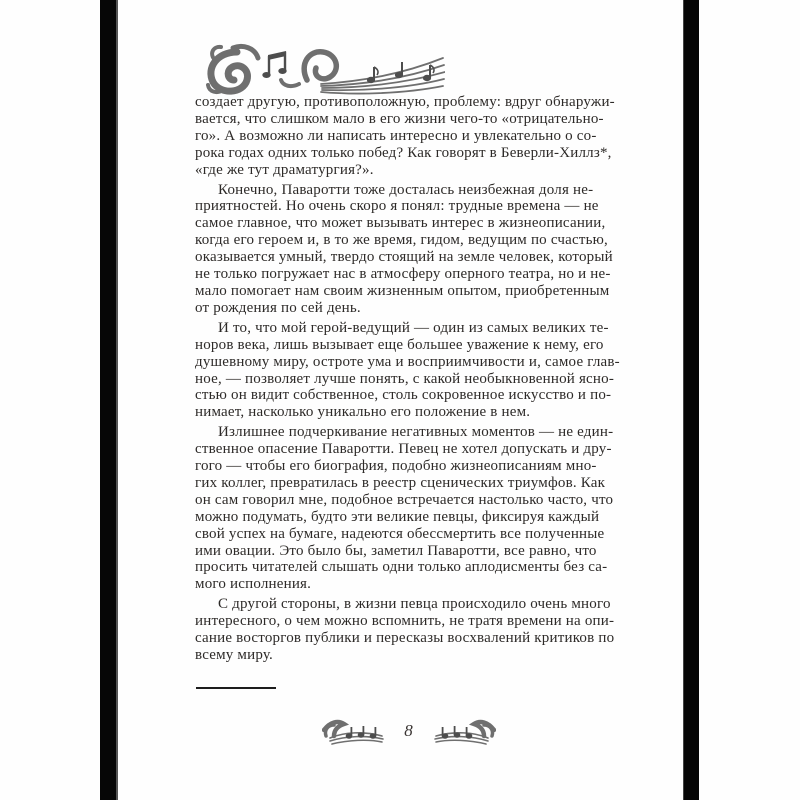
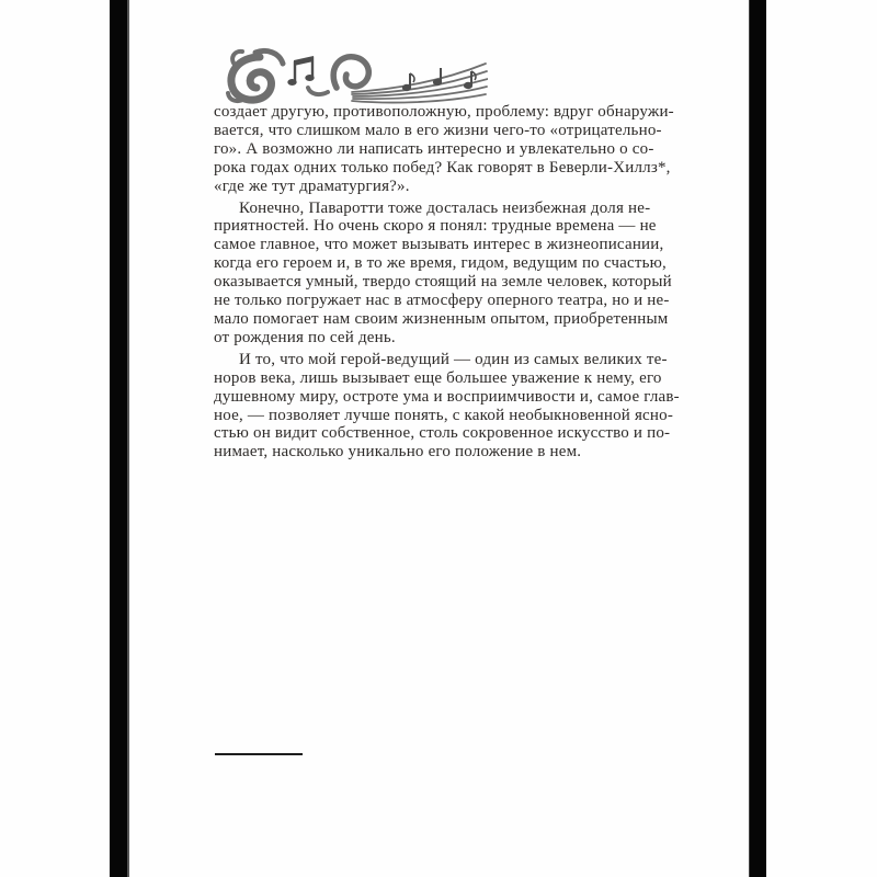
  создает другую, противоположную, проблему: вдруг обнаружи-
  вается, что слишком мало в его жизни чего-то «отрицательно-
  го». А возможно ли написать интересно и увлекательно о со-
  рока годах одних только побед? Как говорят в Беверли-Хиллз*,
  «где же тут драматургия?».
  Конечно, Паваротти тоже досталась неизбежная доля не-
  приятностей. Но очень скоро я понял: трудные времена — не
  самое главное, что может вызывать интерес в жизнеописании,
  когда его героем и, в то же время, гидом, ведущим по счастью,
  оказывается умный, твердо стоящий на земле человек, который
  не только погружает нас в атмосферу оперного театра, но и не-
  мало помогает нам своим жизненным опытом, приобретенным
  от рождения по сей день.
  И то, что мой герой-ведущий — один из самых великих те-
  норов века, лишь вызывает еще большее уважение к нему, его
  душевному миру, остроте ума и восприимчивости и, самое глав-
  ное, — позволяет лучше понять, с какой необыкновенной ясно-
  стью он видит собственное, столь сокровенное искусство и по-
  нимает, насколько уникально его положение в нем.
- Излишнее подчеркивание негативных моментов — не един-
- ственное опасение Паваротти. Певец не хотел допускать и дру-
- гого — чтобы его биография, подобно жизнеописаниям мно-
- гих коллег, превратилась в реестр сценических триумфов. Как
- он сам говорил мне, подобное встречается настолько часто, что
- можно подумать, будто эти великие певцы, фиксируя каждый
- свой успех на бумаге, надеются обессмертить все полученные
- ими овации. Это было бы, заметил Паваротти, все равно, что
- просить читателей слышать одни только аплодисменты без са-
- мого исполнения.
- С другой стороны, в жизни певца происходило очень много
- интересного, о чем можно вспомнить, не тратя времени на опи-
- сание восторгов публики и пересказы восхвалений критиков по
- всему миру.
- 8
